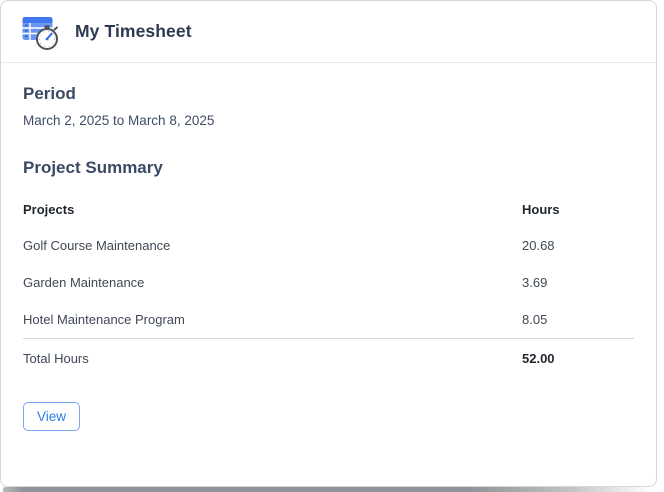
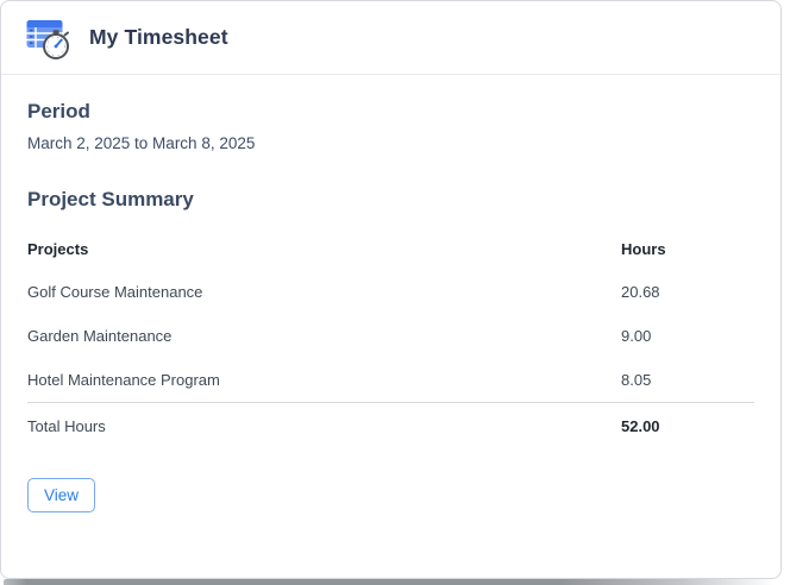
  My Timesheet
  Period
  March 2, 2025 to March 8, 2025
  Project Summary
  Projects	Hours
  Golf Course Maintenance	20.68
- Garden Maintenance	3.69
+ Garden Maintenance	9.00
  Hotel Maintenance Program	8.05
  Total Hours	52.00
  View
